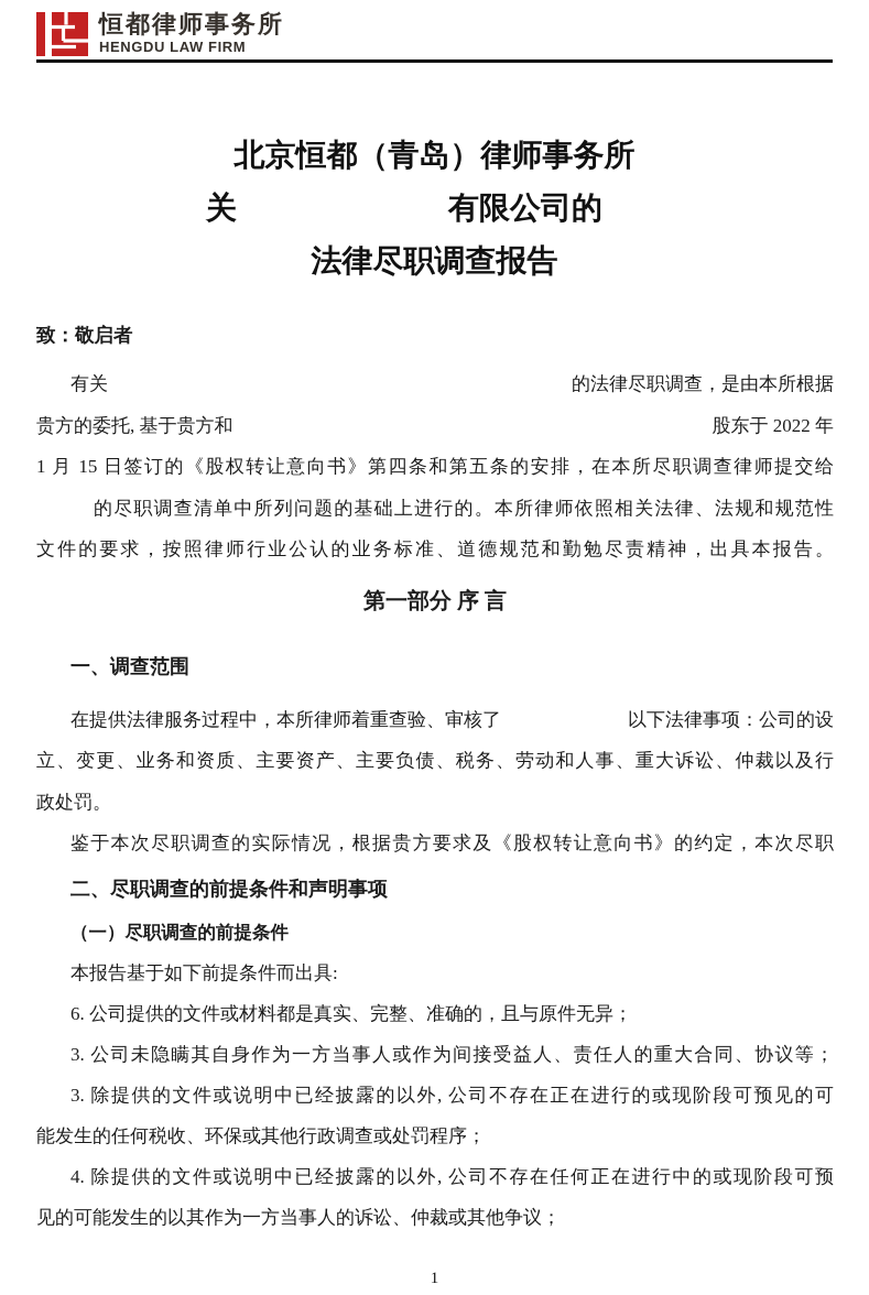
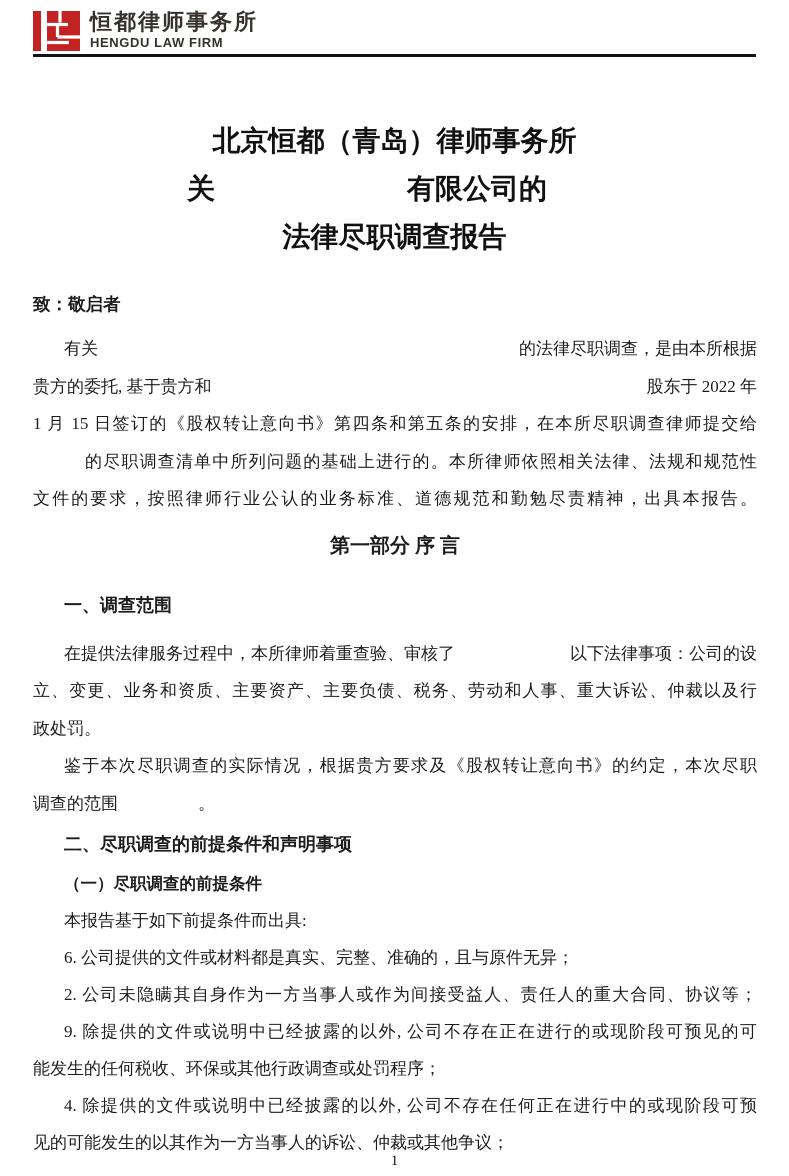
  恒都律师事务所
  HENGDU LAW FIRM
  北京恒都（青岛）律师事务所
  关
  有限公司的
  法律尽职调查报告
  致：敬启者
  有关
  的法律尽职调查，是由本所根据
  贵方的委托, 基于贵方和
  股东于 2022 年
  1 月 15 日签订的《股权转让意向书》第四条和第五条的安排，在本所尽职调查律师提交给
  的尽职调查清单中所列问题的基础上进行的。本所律师依照相关法律、法规和规范性
  文件的要求，按照律师行业公认的业务标准、道德规范和勤勉尽责精神，出具本报告。
  第一部分 序 言
  一、调查范围
  在提供法律服务过程中，本所律师着重查验、审核了
  以下法律事项：公司的设
  立、变更、业务和资质、主要资产、主要负债、税务、劳动和人事、重大诉讼、仲裁以及行
  政处罚。
  鉴于本次尽职调查的实际情况，根据贵方要求及《股权转让意向书》的约定，本次尽职
+ 调查的范围
+ 。
  二、尽职调查的前提条件和声明事项
  （一）尽职调查的前提条件
  本报告基于如下前提条件而出具:
  6. 公司提供的文件或材料都是真实、完整、准确的，且与原件无异；
- 3. 公司未隐瞒其自身作为一方当事人或作为间接受益人、责任人的重大合同、协议等；
+ 2. 公司未隐瞒其自身作为一方当事人或作为间接受益人、责任人的重大合同、协议等；
- 3. 除提供的文件或说明中已经披露的以外, 公司不存在正在进行的或现阶段可预见的可
+ 9. 除提供的文件或说明中已经披露的以外, 公司不存在正在进行的或现阶段可预见的可
  能发生的任何税收、环保或其他行政调查或处罚程序；
  4. 除提供的文件或说明中已经披露的以外, 公司不存在任何正在进行中的或现阶段可预
  见的可能发生的以其作为一方当事人的诉讼、仲裁或其他争议；
  1
